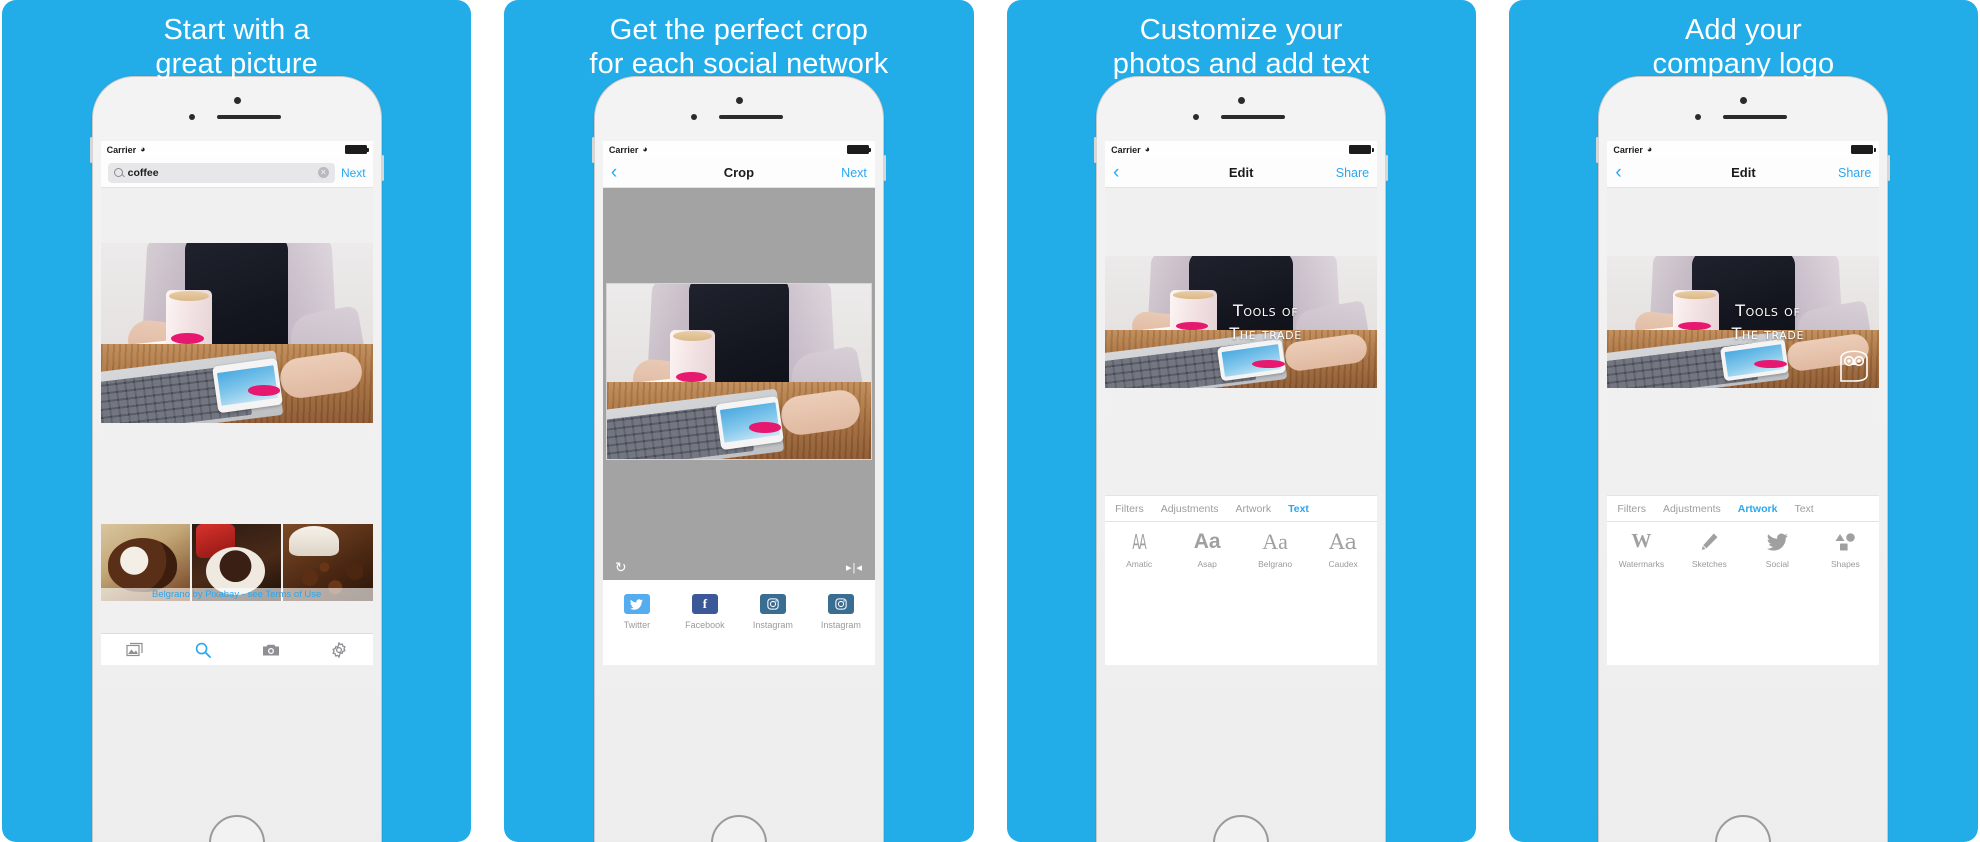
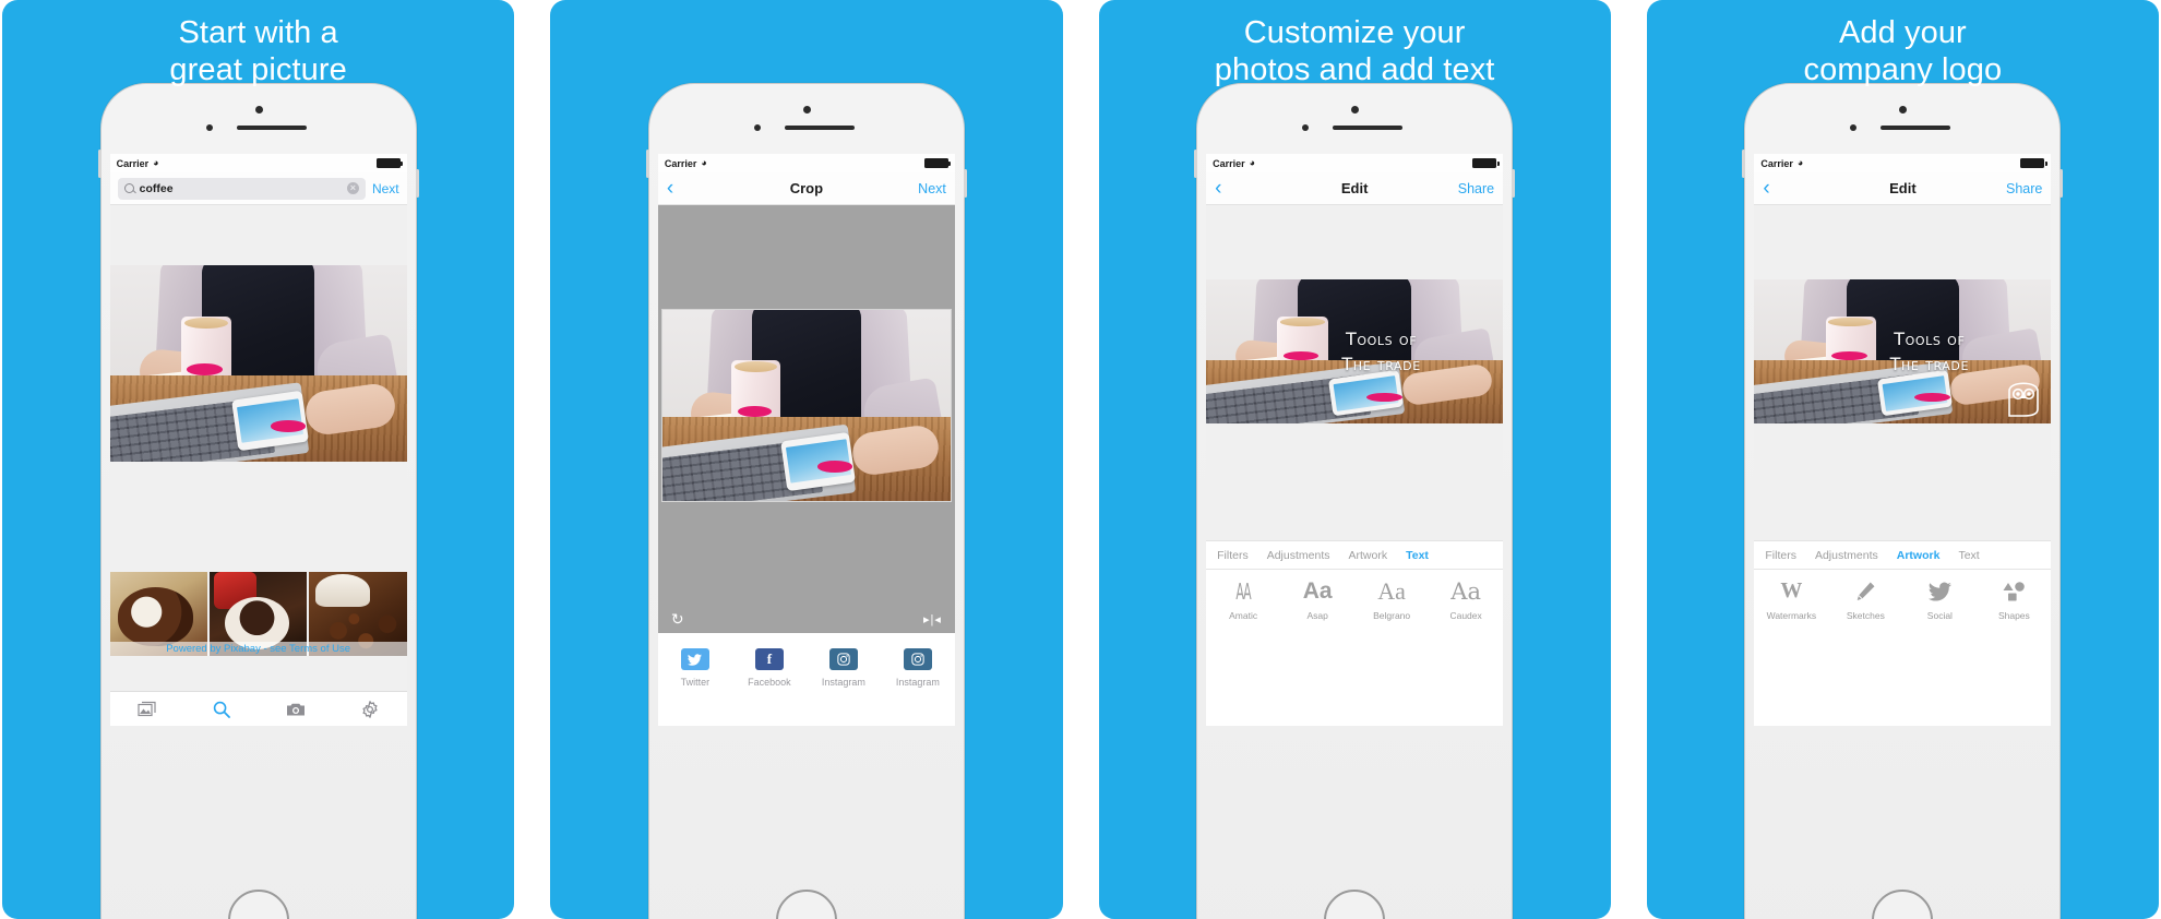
  Start with a
  great picture
  Carrier
  ◕
  coffee
  ×
  Next
- Belgrano by Pixabay - see Terms of Use
+ Powered by Pixabay - see Terms of Use
- Get the perfect crop
- for each social network
  Carrier
  ◕
  ‹
  Crop
  Next
  ↻
  ▸|◂
  Twitter
  f
  Facebook
  Instagram
  Instagram
  Customize your
  photos and add text
  Carrier
  ◕
  ‹
  Edit
  Share
  Tools of
  The trade
  Filters
  Adjustments
  Artwork
  Text
  AA
  Amatic
  Aa
  Asap
  Aa
  Belgrano
  Aa
  Caudex
  Add your
  company logo
  Carrier
  ◕
  ‹
  Edit
  Share
  Tools of
  The trade
  Filters
  Adjustments
  Artwork
  Text
  W
  Watermarks
  Sketches
  Social
  Shapes
